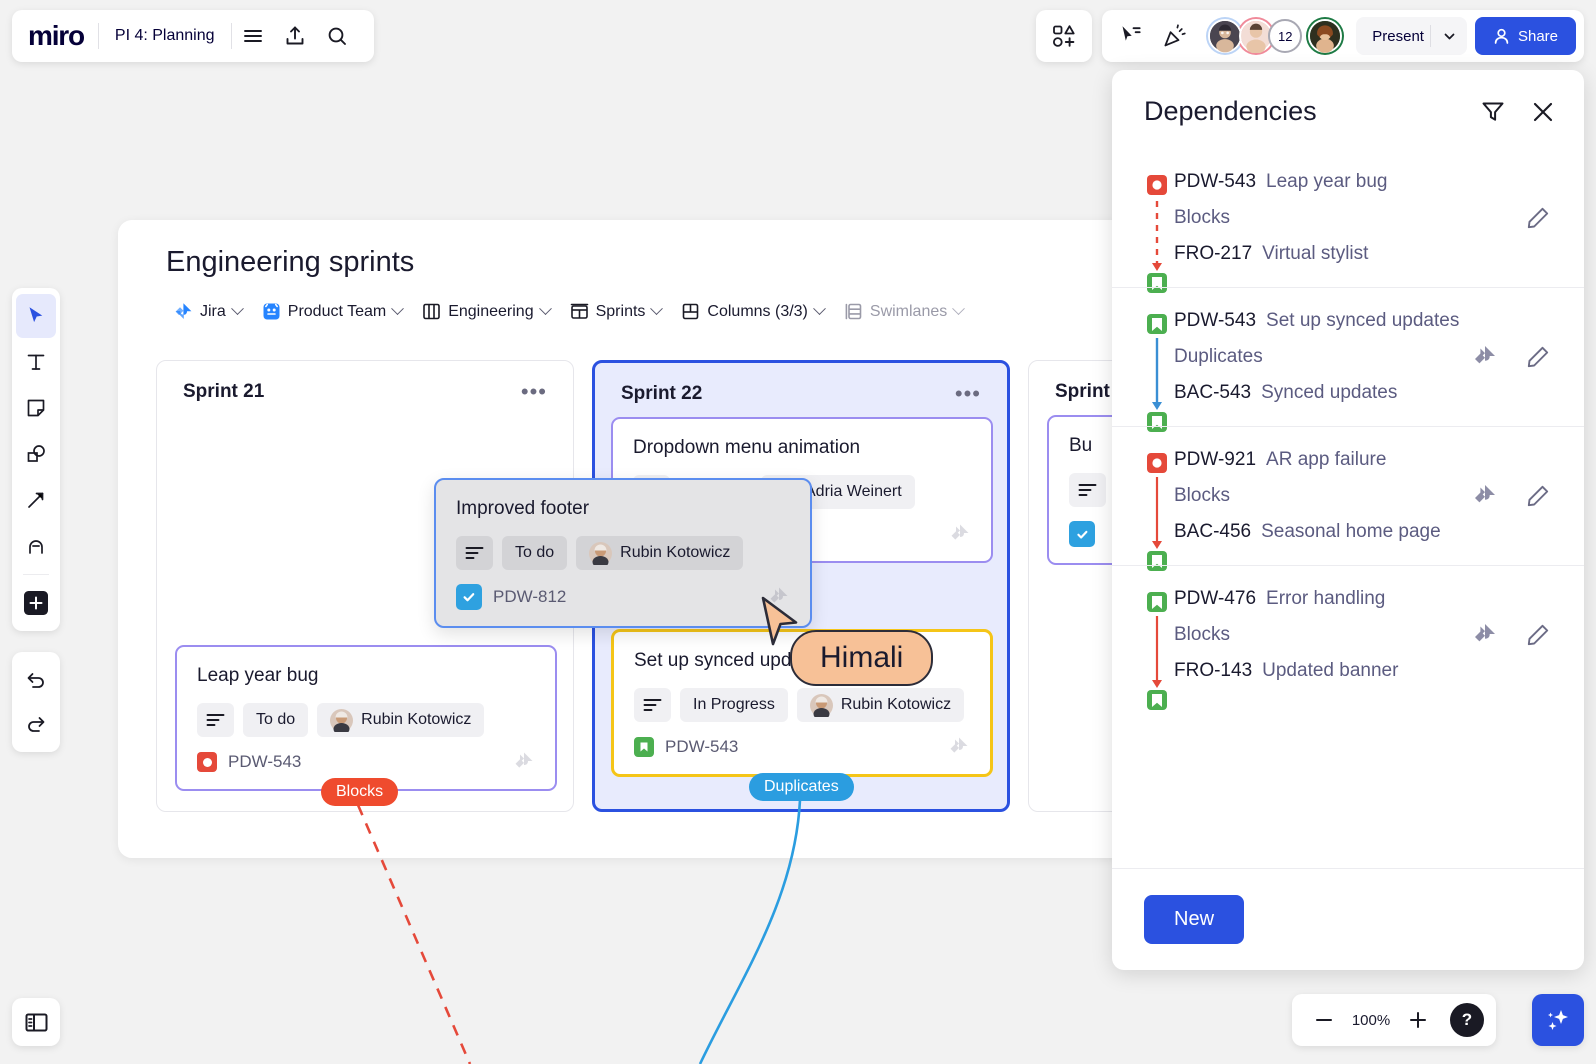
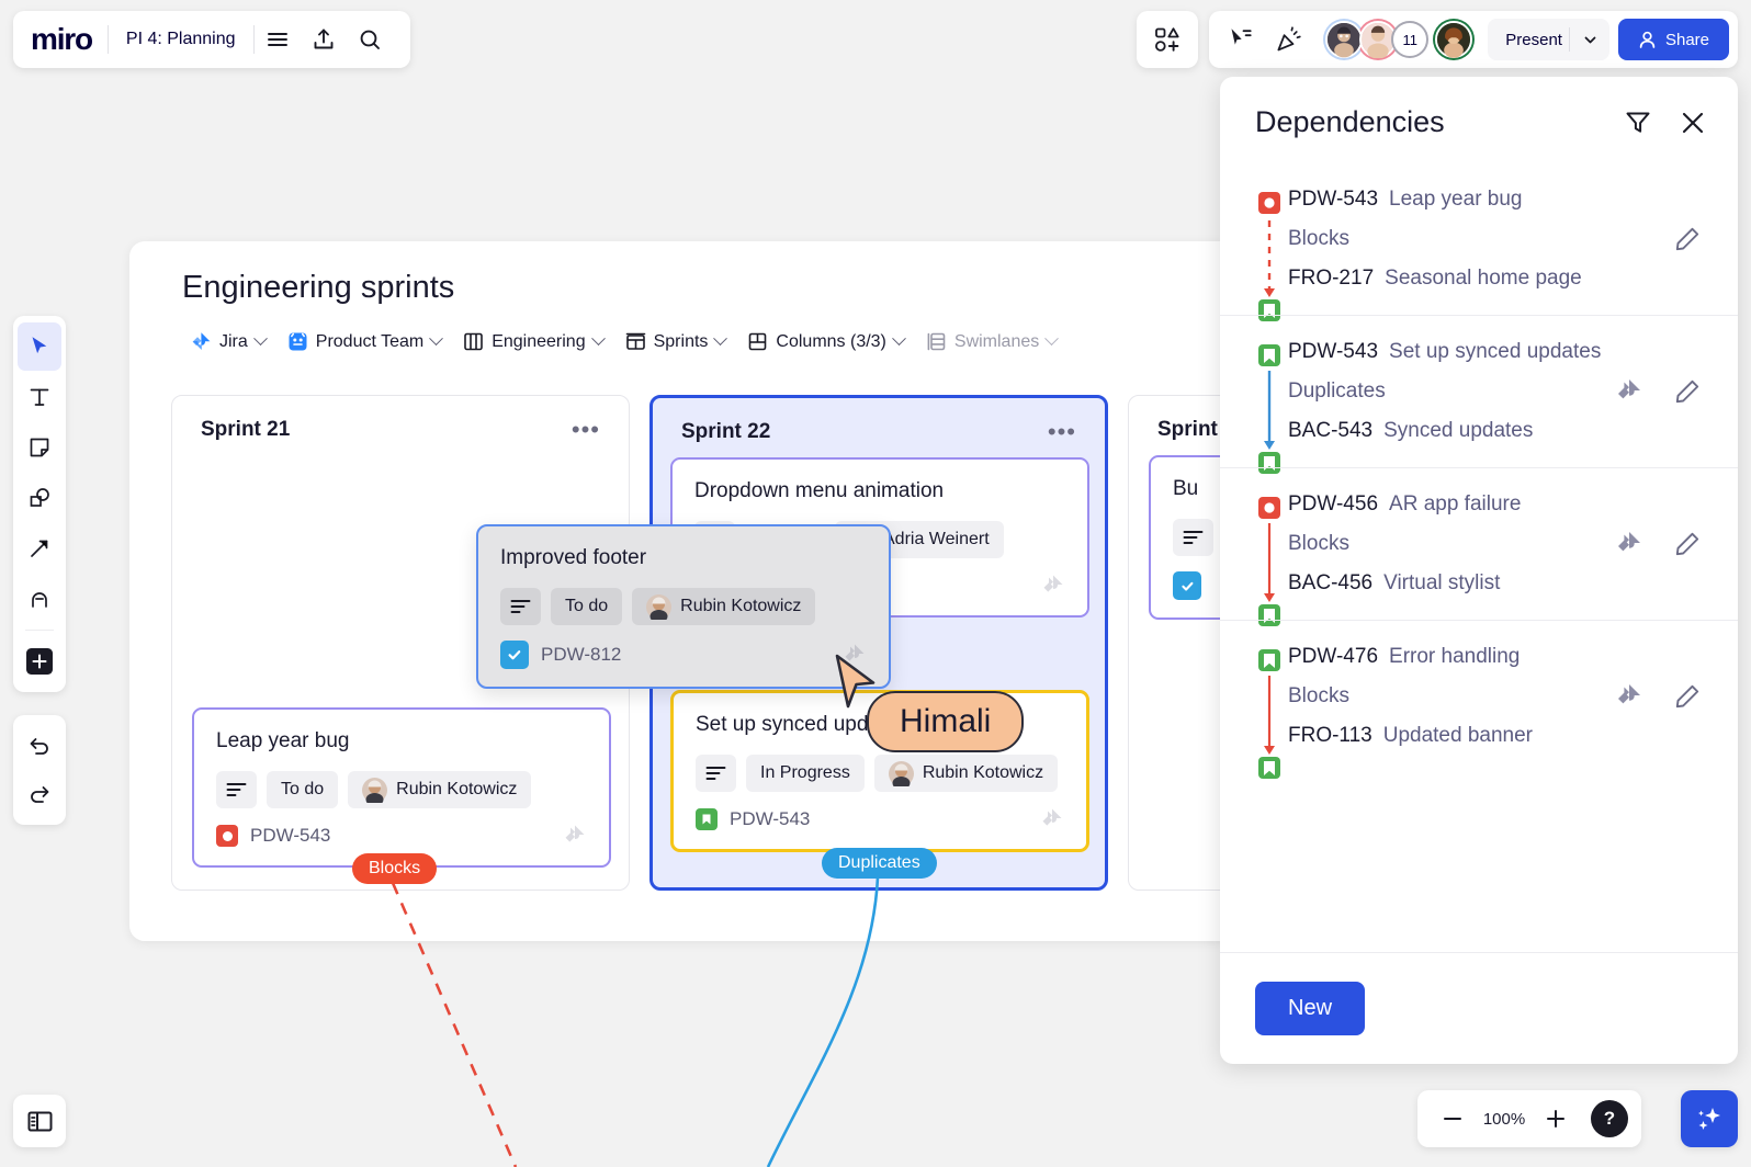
  miro
  PI 4: Planning
- 12
+ 11
  Present
  Share
  Engineering sprints
  Jira
  Product Team
  Engineering
  Sprints
  Columns (3/3)
  Swimlanes
  Sprint 21
  •••
  Leap year bug
  To do
  Rubin Kotowicz
  PDW-543
  Sprint 22
  •••
  Dropdown menu animation
  dria Weinert
  Set up synced upd
  In Progress
  Rubin Kotowicz
  PDW-543
  Sprint
  Bu
  Blocks
  Duplicates
  Improved footer
  To do
  Rubin Kotowicz
  PDW-812
  Himali
  Dependencies
  PDW-543
  Leap year bug
  Blocks
  FRO-217
- Virtual stylist
+ Seasonal home page
  PDW-543
  Set up synced updates
  Duplicates
  BAC-543
  Synced updates
- PDW-921
+ PDW-456
  AR app failure
  Blocks
  BAC-456
- Seasonal home page
+ Virtual stylist
  PDW-476
  Error handling
  Blocks
- FRO-143
+ FRO-113
  Updated banner
  New
  100%
  ?
